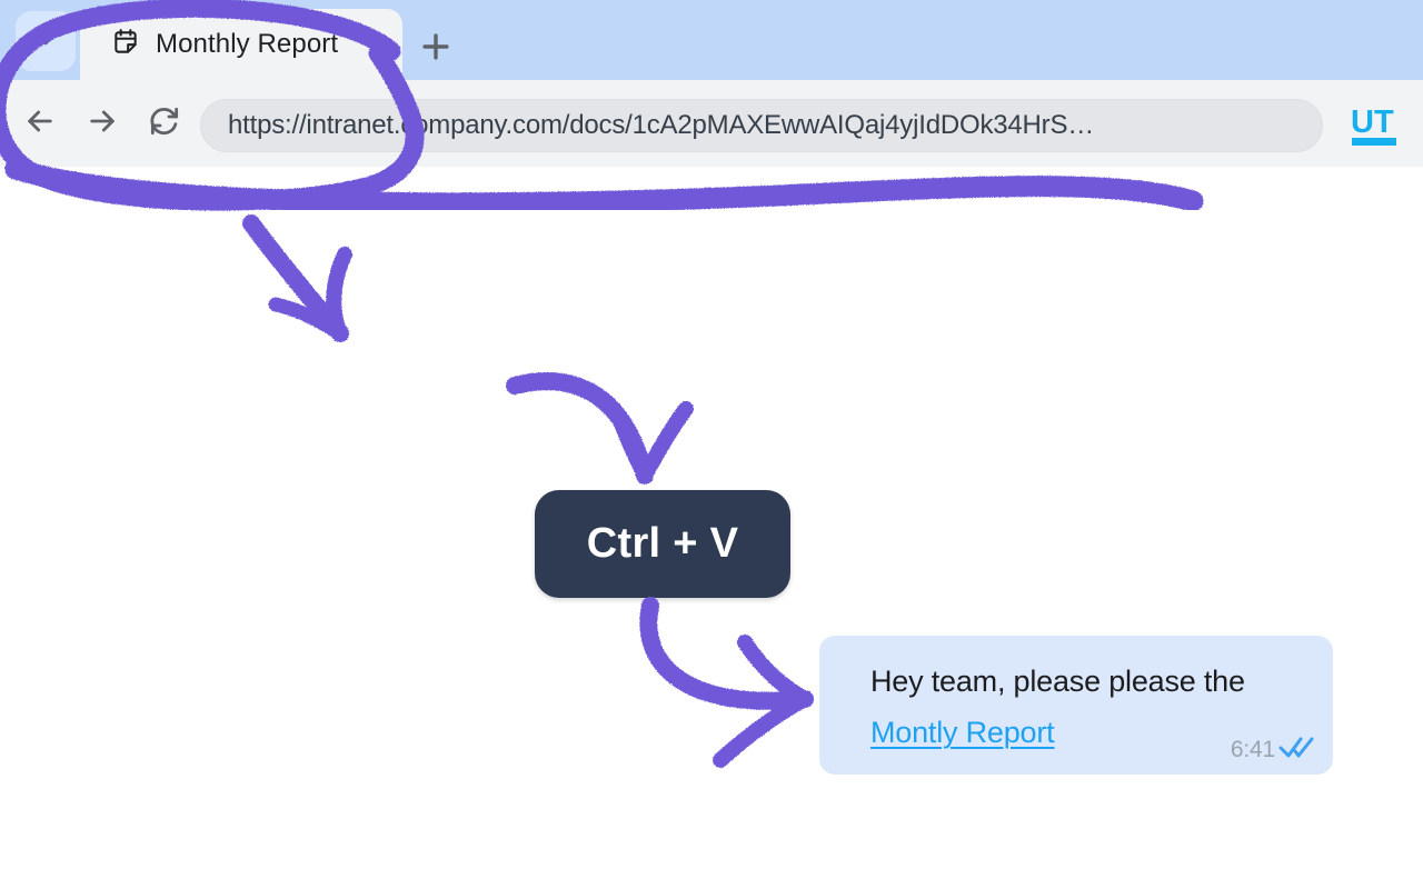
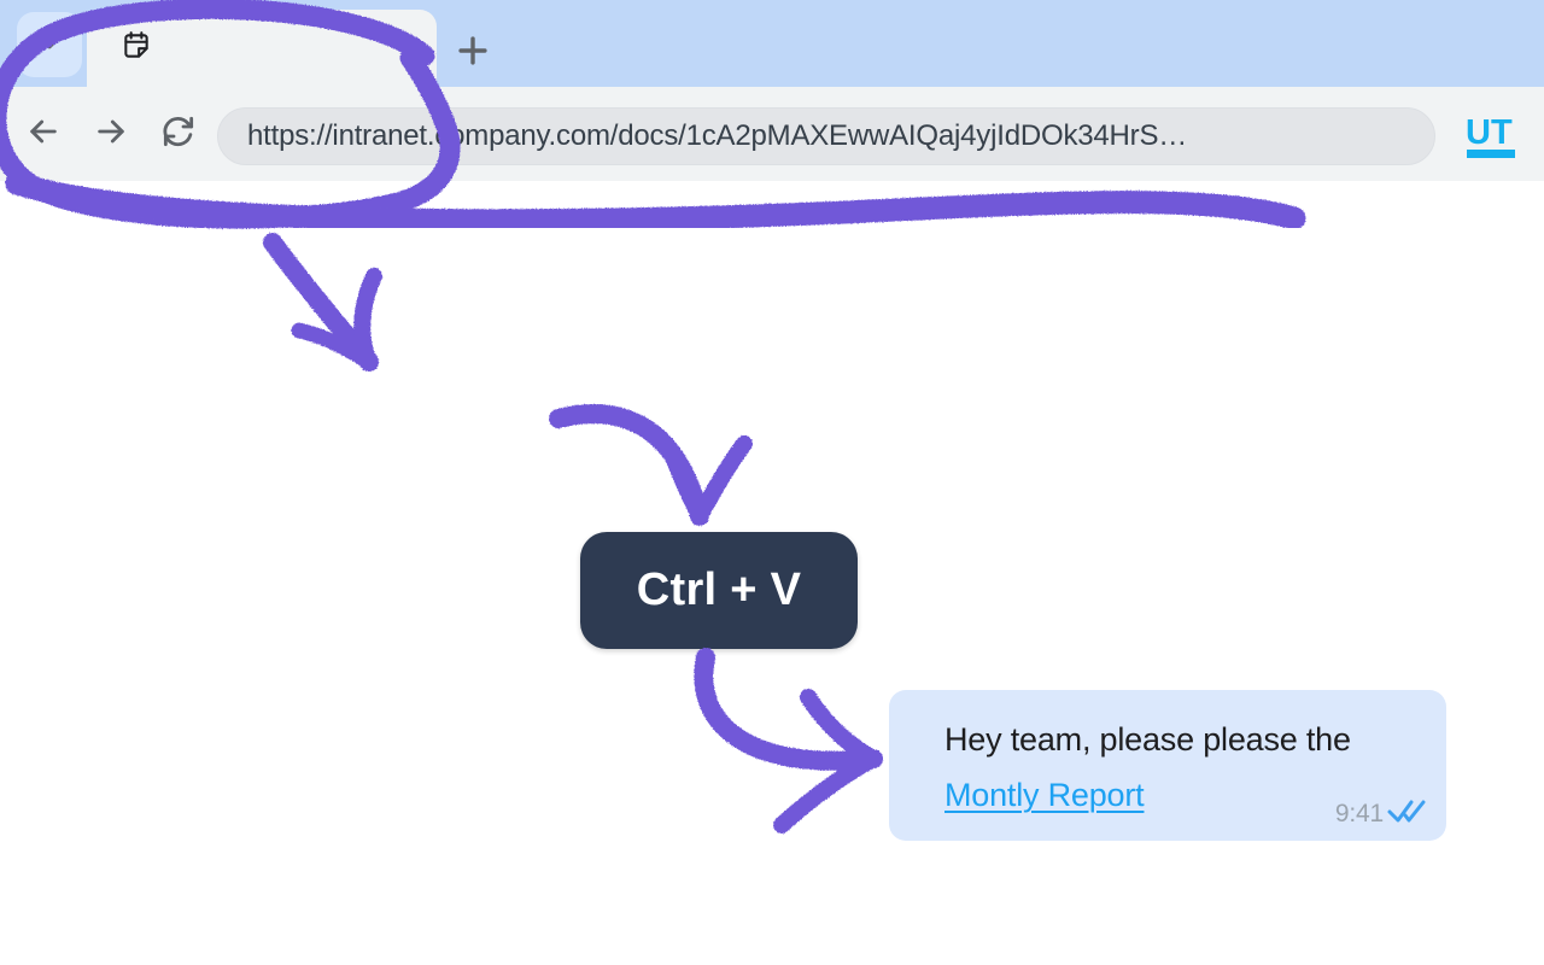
- Monthly Report
  https://intranet.mpany.com/docs/1cA2pMAXEwwAIQaj4yjIdDOk34HrS…
  UT
  Ctrl + V
  Hey team, please please the Montly Report
- 6:41
+ 9:41
